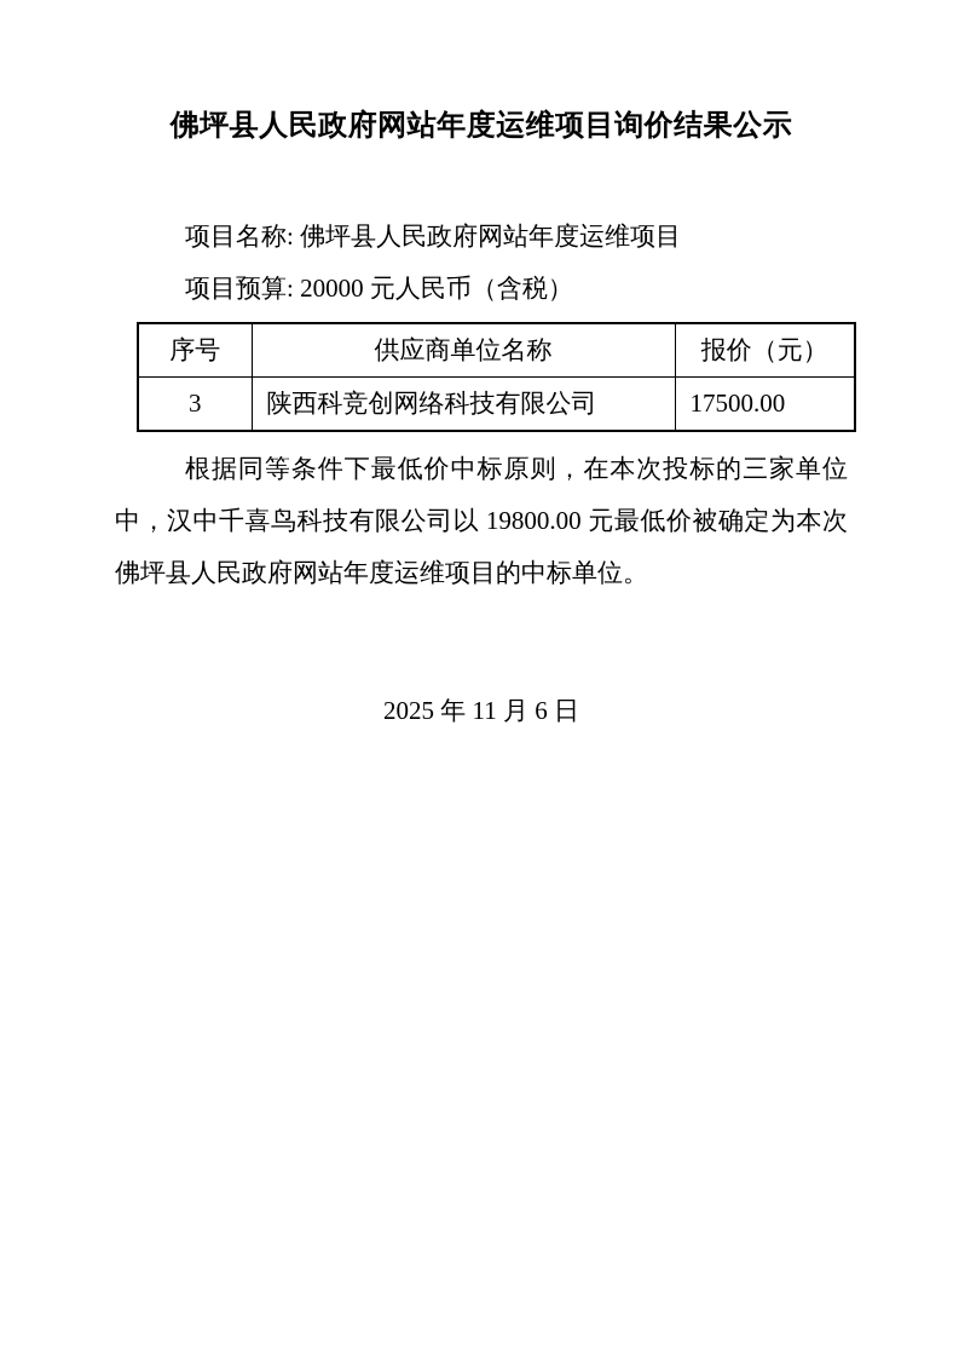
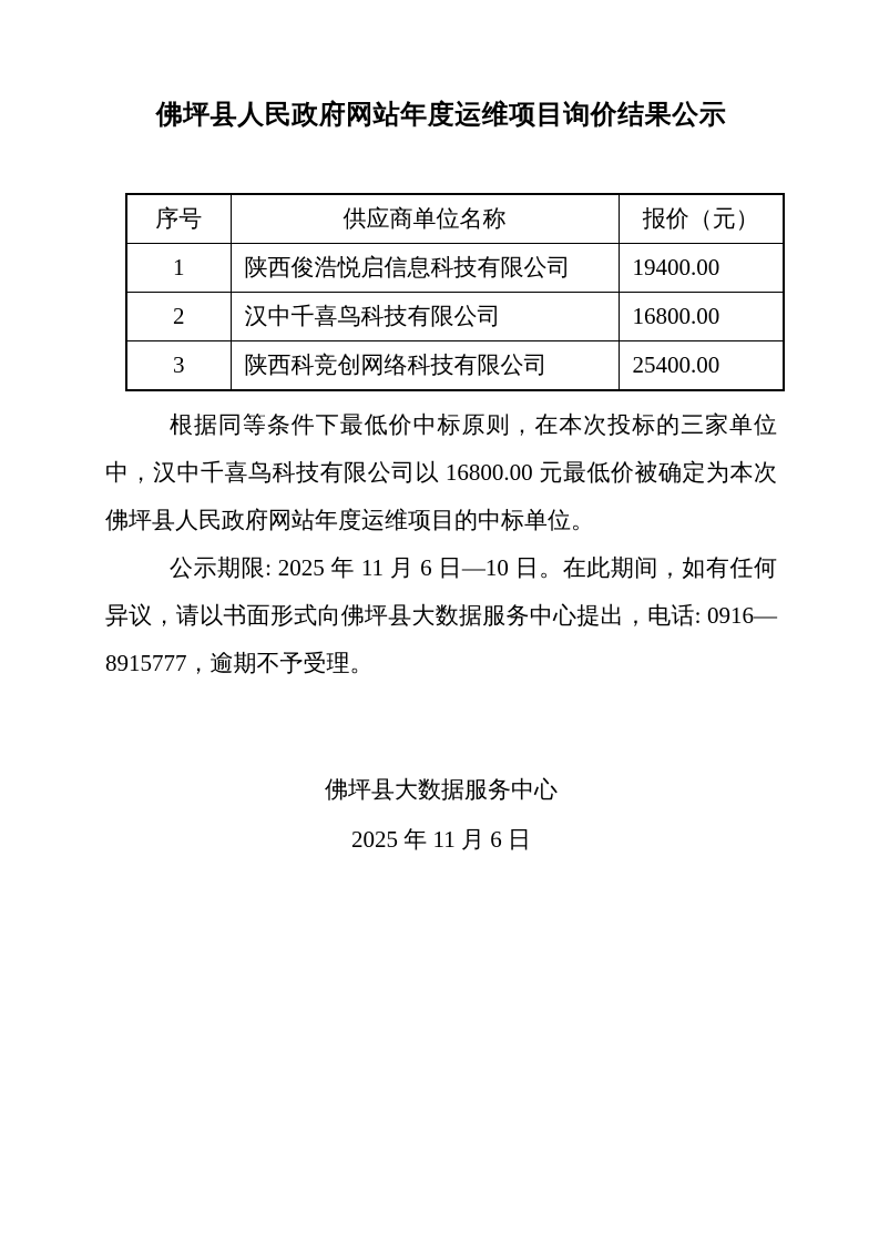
  佛坪县人民政府网站年度运维项目询价结果公示
- 项目名称: 佛坪县人民政府网站年度运维项目
- 项目预算: 20000 元人民币（含税）
  序号	供应商单位名称	报价（元）
+ 1	陕西俊浩悦启信息科技有限公司	19400.00
+ 2	汉中千喜鸟科技有限公司	16800.00
- 3	陕西科竞创网络科技有限公司	17500.00
+ 3	陕西科竞创网络科技有限公司	25400.00
- 根据同等条件下最低价中标原则，在本次投标的三家单位中，汉中千喜鸟科技有限公司以 19800.00 元最低价被确定为本次佛坪县人民政府网站年度运维项目的中标单位。
+ 根据同等条件下最低价中标原则，在本次投标的三家单位中，汉中千喜鸟科技有限公司以 16800.00 元最低价被确定为本次佛坪县人民政府网站年度运维项目的中标单位。
+ 公示期限: 2025 年 11 月 6 日—10 日。在此期间，如有任何异议，请以书面形式向佛坪县大数据服务中心提出，电话: 0916—8915777，逾期不予受理。
+ 佛坪县大数据服务中心
  2025 年 11 月 6 日
